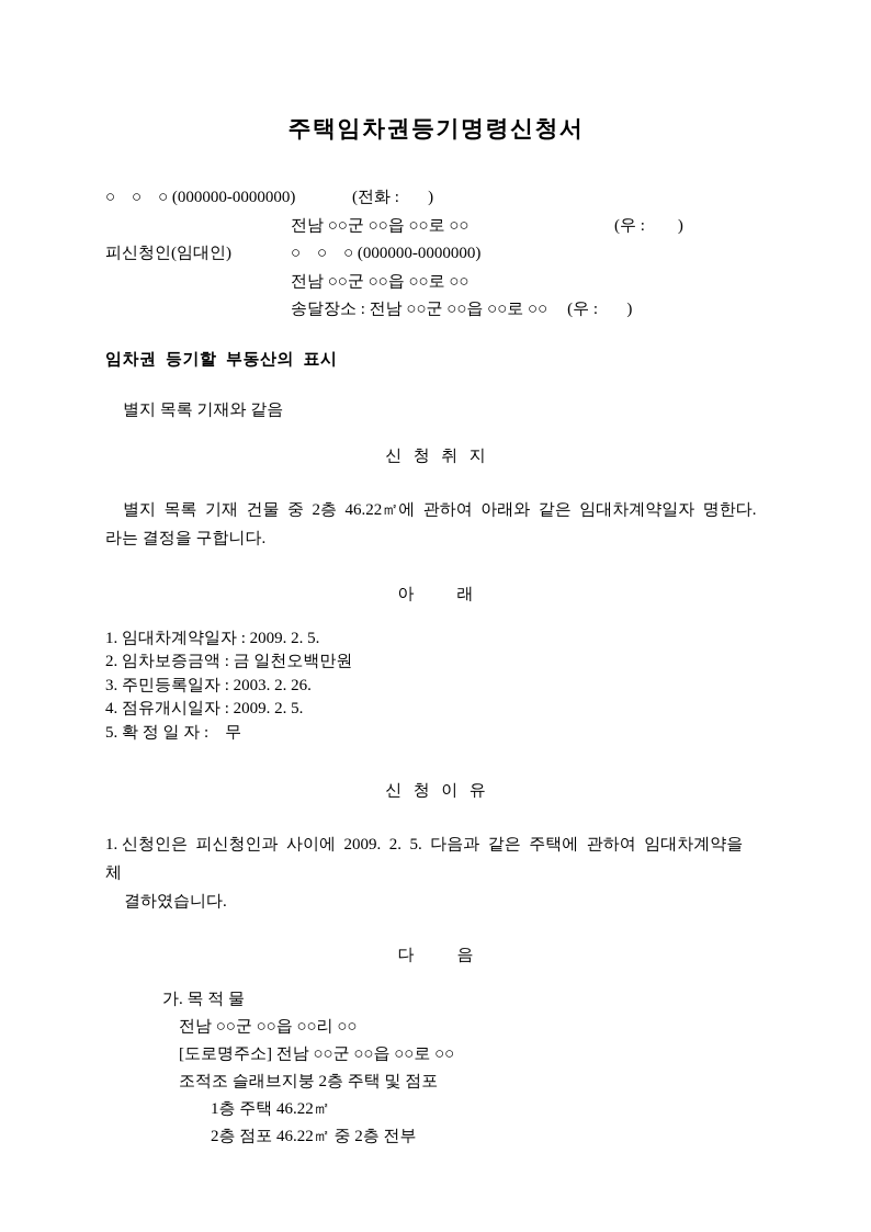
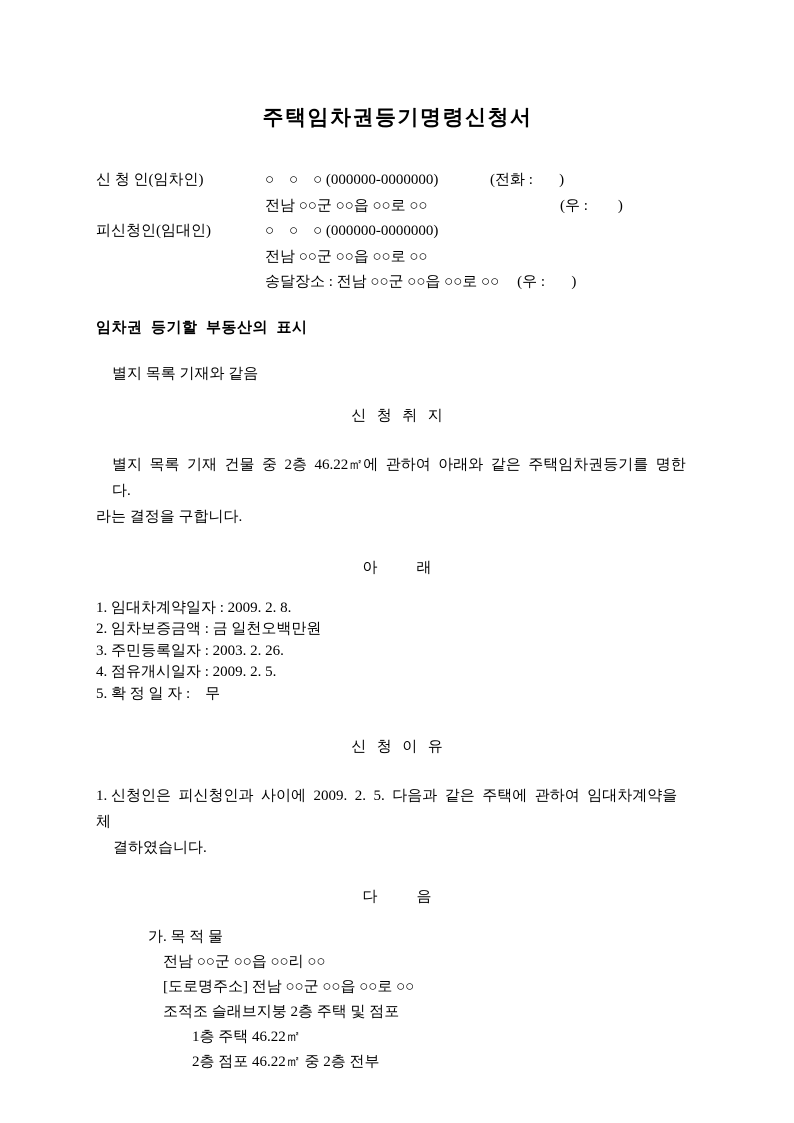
  주택임차권등기명령신청서
+ 신 청 인(임차인)
  ○ ○ ○ (000000-0000000)
  (전화 : )
  전남 ○○군 ○○읍 ○○로 ○○
  (우 : )
  피신청인(임대인)
  ○ ○ ○ (000000-0000000)
  전남 ○○군 ○○읍 ○○로 ○○
  송달장소 : 전남 ○○군 ○○읍 ○○로 ○○
  (우 : )
  임차권 등기할 부동산의 표시
  별지 목록 기재와 같음
  신 청 취 지
- 별지 목록 기재 건물 중 2층 46.22㎡에 관하여 아래와 같은 임대차계약일자 명한다.
+ 별지 목록 기재 건물 중 2층 46.22㎡에 관하여 아래와 같은 주택임차권등기를 명한다.
  라는 결정을 구합니다.
  아 래
- 1. 임대차계약일자 : 2009. 2. 5.
+ 1. 임대차계약일자 : 2009. 2. 8.
  2. 임차보증금액 : 금 일천오백만원
  3. 주민등록일자 : 2003. 2. 26.
  4. 점유개시일자 : 2009. 2. 5.
  5. 확 정 일 자 : 무
  신 청 이 유
  1. 신청인은 피신청인과 사이에 2009. 2. 5. 다음과 같은 주택에 관하여 임대차계약을 체
  결하였습니다.
  다 음
  가. 목 적 물
  전남 ○○군 ○○읍 ○○리 ○○
  [도로명주소] 전남 ○○군 ○○읍 ○○로 ○○
  조적조 슬래브지붕 2층 주택 및 점포
  1층 주택 46.22㎡
  2층 점포 46.22㎡ 중 2층 전부
